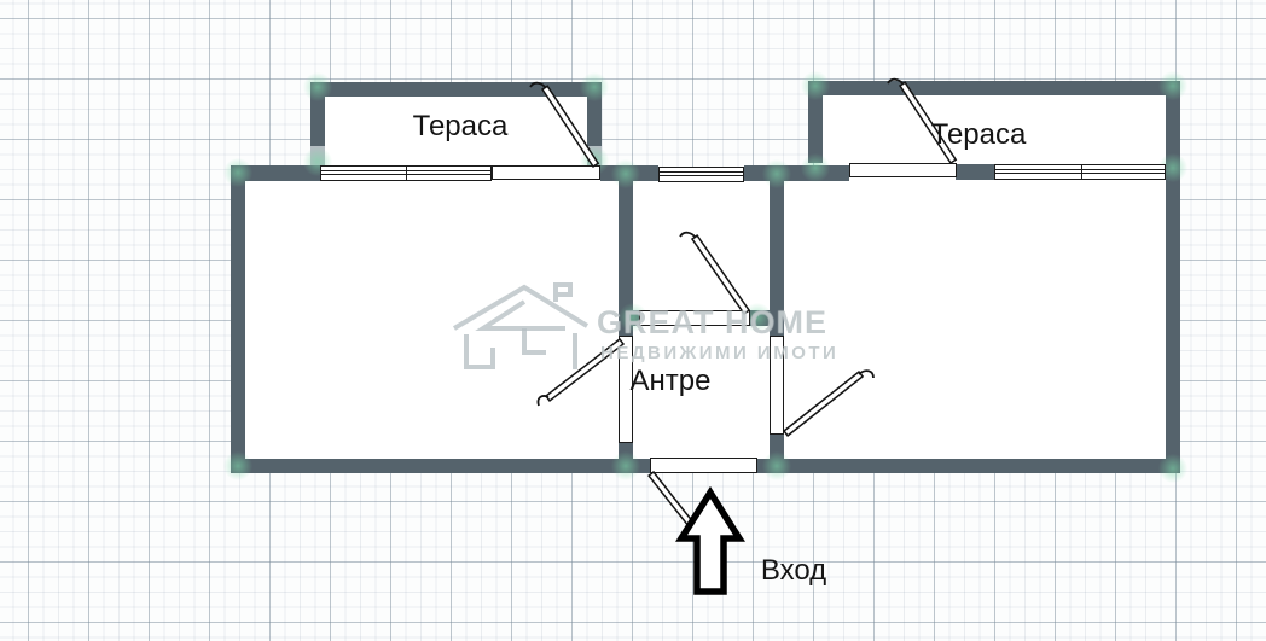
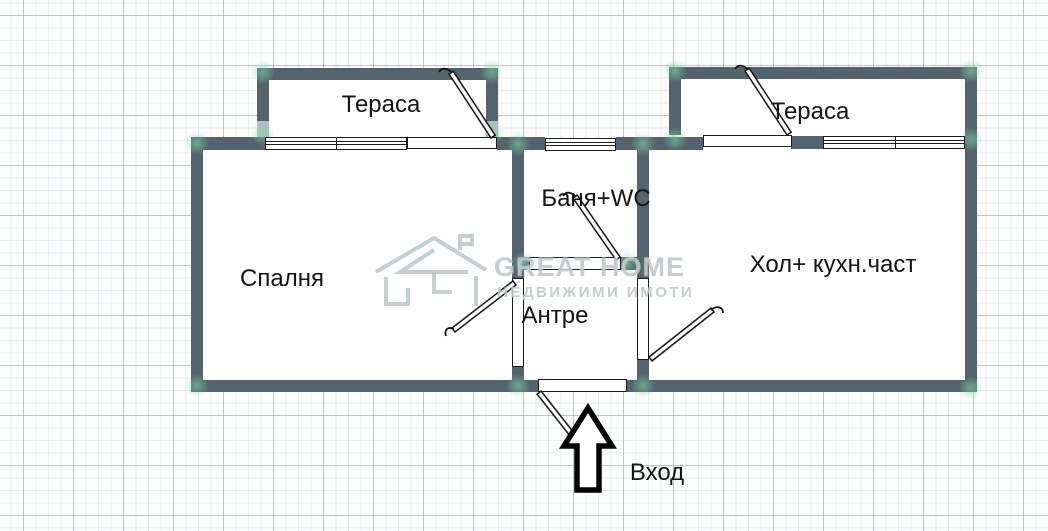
  GREAT HOME
  НЕДВИЖИМИ ИМОТИ
  Тераса
  Тераса
+ Баня+WC
+ Спалня
+ Хол+ кухн.част
  Антре
  Вход
